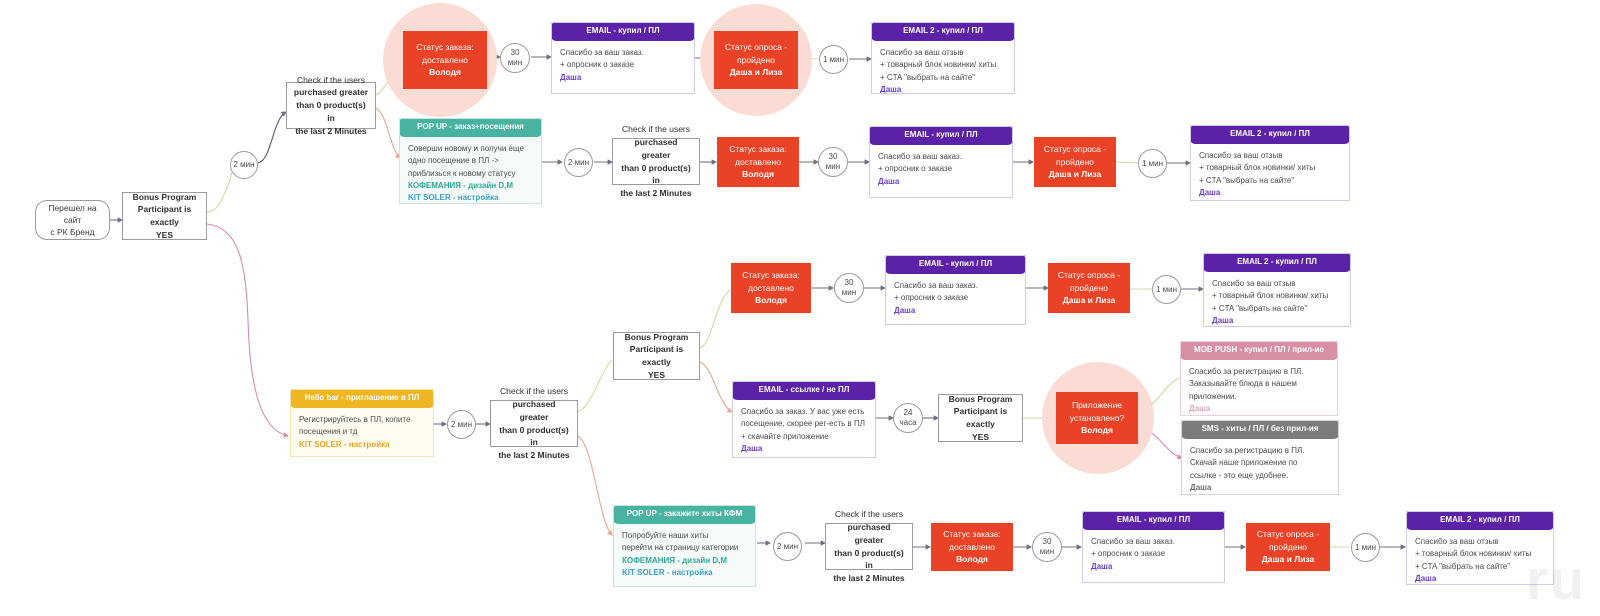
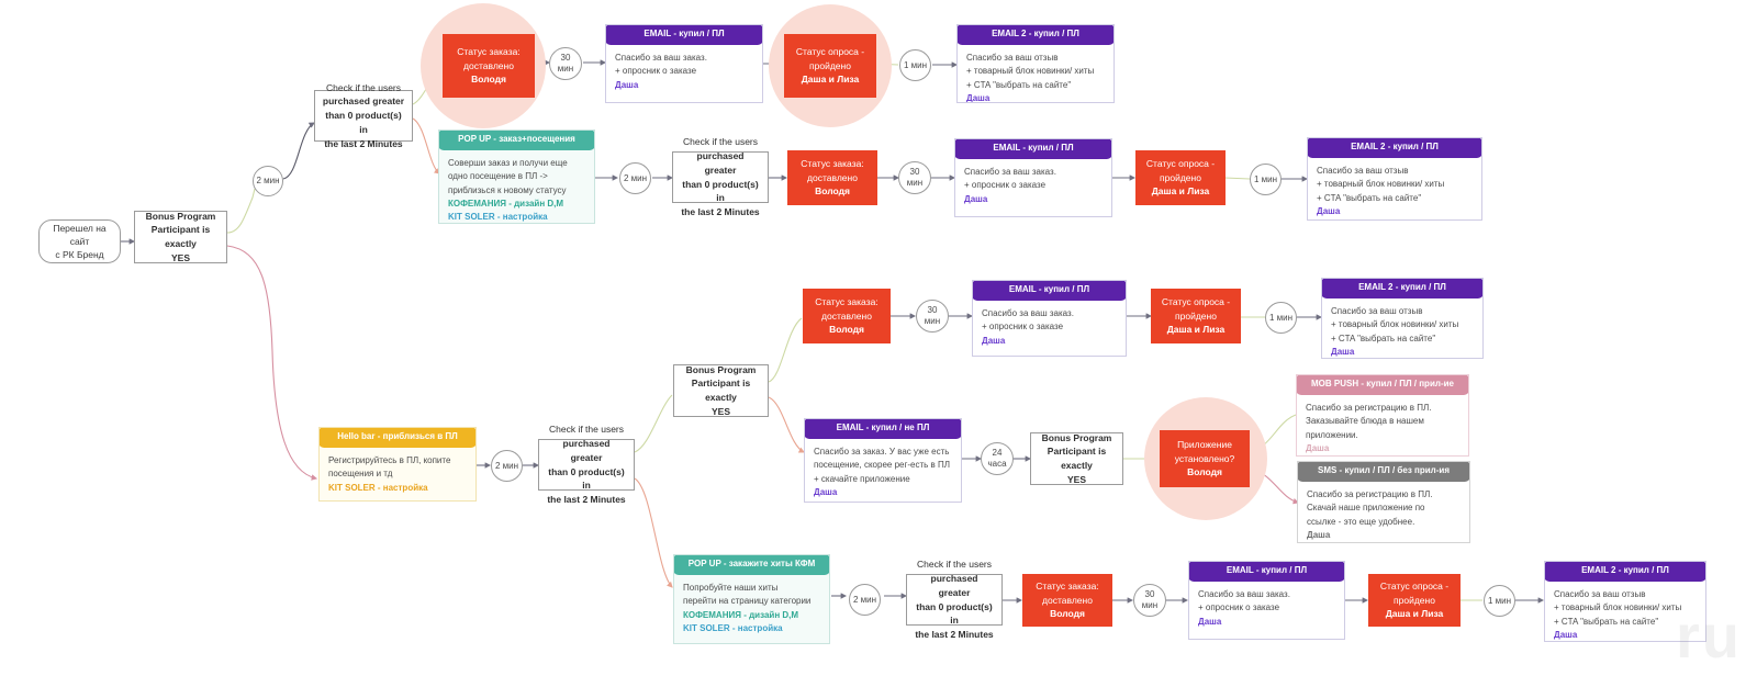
  Перешел на сайт
  с РК Бренд
  Bonus Program
  Participant is exactly
  YES
  2 мин
  Check if the users
  purchased greater
  than 0 product(s) in
  the last 2 Minutes
  Статус заказа:
  доставлено
  Володя
  30
  мин
  EMAIL - купил / ПЛ
  Спасибо за ваш заказ.
  + опросник о заказе
  Даша
  Статус опроса -
  пройдено
  Даша и Лиза
  1 мин
  EMAIL 2 - купил / ПЛ
  Спасибо за ваш отзыв
  + товарный блок новинки/ хиты
  + CTA "выбрать на сайте"
  Даша
  POP UP - заказ+посещения
- Соверши новому и получи еще
+ Соверши заказ и получи еще
  одно посещение в ПЛ ->
  приблизься к новому статусу
  КОФЕМАНИЯ - дизайн D,M
  KIT SOLER - настройка
  2 мин
  Check if the users
  purchased greater
  than 0 product(s) in
  the last 2 Minutes
  Статус заказа:
  доставлено
  Володя
  30
  мин
  EMAIL - купил / ПЛ
  Спасибо за ваш заказ.
  + опросник о заказе
  Даша
  Статус опроса -
  пройдено
  Даша и Лиза
  1 мин
  EMAIL 2 - купил / ПЛ
  Спасибо за ваш отзыв
  + товарный блок новинки/ хиты
  + CTA "выбрать на сайте"
  Даша
  Статус заказа:
  доставлено
  Володя
  30
  мин
  EMAIL - купил / ПЛ
  Спасибо за ваш заказ.
  + опросник о заказе
  Даша
  Статус опроса -
  пройдено
  Даша и Лиза
  1 мин
  EMAIL 2 - купил / ПЛ
  Спасибо за ваш отзыв
  + товарный блок новинки/ хиты
  + CTA "выбрать на сайте"
  Даша
  Bonus Program
  Participant is exactly
  YES
- EMAIL - ссылке / не ПЛ
+ EMAIL - купил / не ПЛ
  Спасибо за заказ. У вас уже есть
  посещение, скорее рег-есть в ПЛ
  + скачайте приложение
  Даша
  24
  часа
  Bonus Program
  Participant is exactly
  YES
  Приложение
  установлено?
  Володя
  MOB PUSH - купил / ПЛ / прил-ие
  Спасибо за регистрацию в ПЛ.
  Заказывайте блюда в нашем
  приложении.
  Даша
- SMS - хиты / ПЛ / без прил-ия
+ SMS - купил / ПЛ / без прил-ия
  Спасибо за регистрацию в ПЛ.
  Скачай наше приложение по
  ссылке - это еще удобнее.
  Даша
- Hello bar - приглашение в ПЛ
+ Hello bar - приблизься в ПЛ
  Регистрируйтесь в ПЛ, копите
  посещения и тд
  KIT SOLER - настройка
  2 мин
  Check if the users
  purchased greater
  than 0 product(s) in
  the last 2 Minutes
  POP UP - закажите хиты КФМ
  Попробуйте наши хиты
  перейти на страницу категории
  КОФЕМАНИЯ - дизайн D,M
  KIT SOLER - настройка
  2 мин
  Check if the users
  purchased greater
  than 0 product(s) in
  the last 2 Minutes
  Статус заказа:
  доставлено
  Володя
  30
  мин
  EMAIL - купил / ПЛ
  Спасибо за ваш заказ.
  + опросник о заказе
  Даша
  Статус опроса -
  пройдено
  Даша и Лиза
  1 мин
  EMAIL 2 - купил / ПЛ
  Спасибо за ваш отзыв
  + товарный блок новинки/ хиты
  + CTA "выбрать на сайте"
  Даша
  ru
